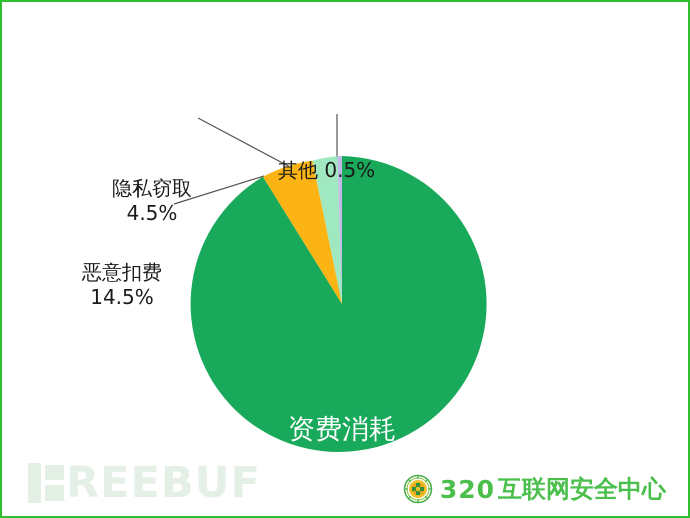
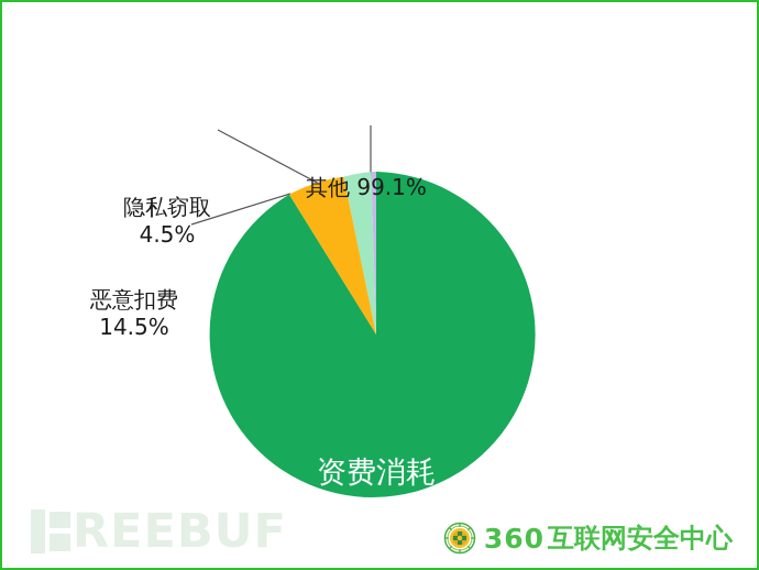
  隐私窃取
  4.5%
  恶意扣费
  14.5%
- 其他 0.5%
+ 其他 99.1%
  资费消耗
  REEBUF
- 320
+ 360
  互联网安全中心
